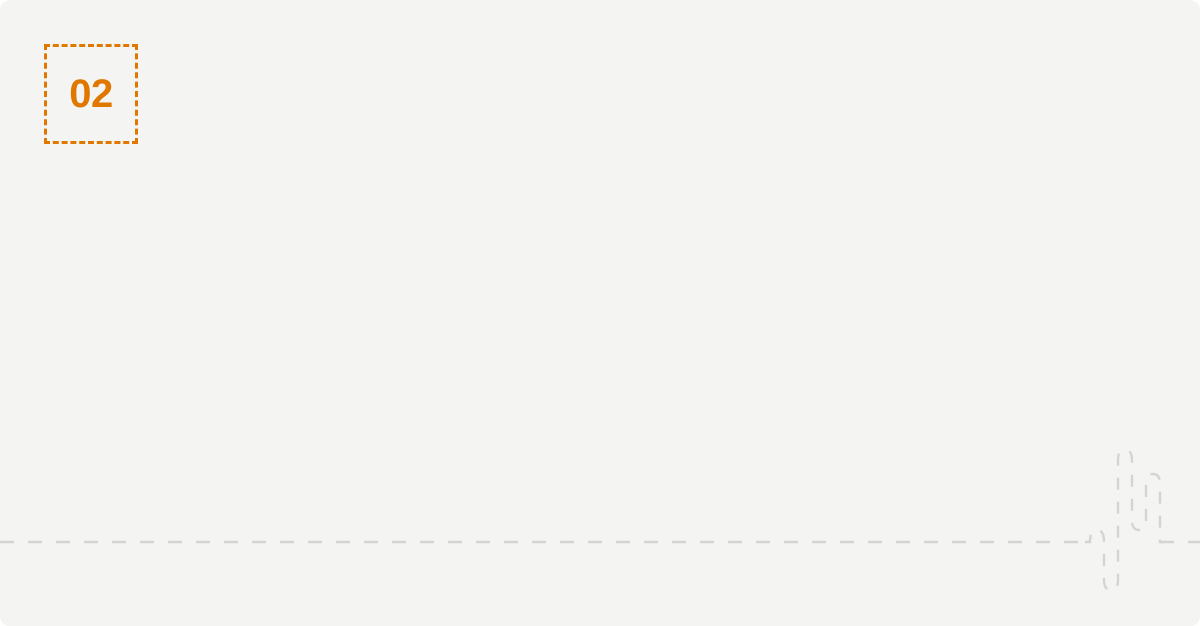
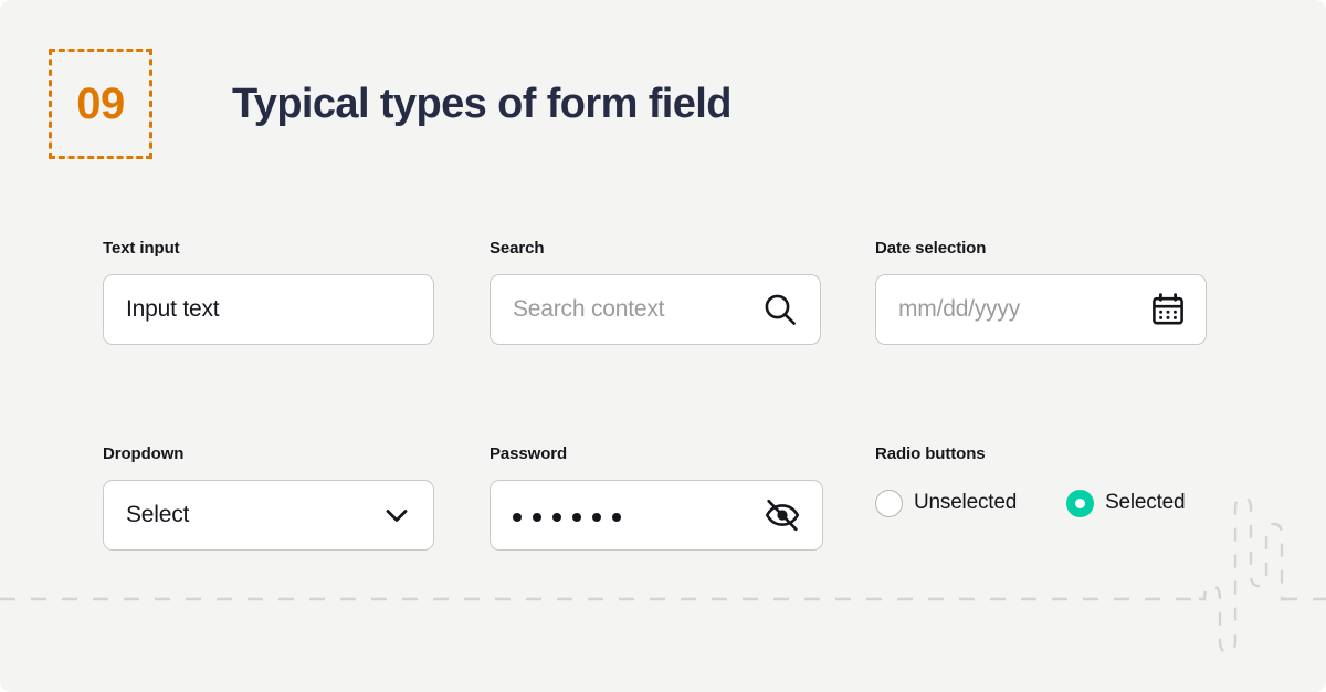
- 02
+ 09
+ Typical types of form field
+ Text input
+ Input text
+ Search
+ Search context
+ Date selection
+ mm/dd/yyyy
+ Dropdown
+ Select
+ Password
+ Radio buttons
+ Unselected
+ Selected
